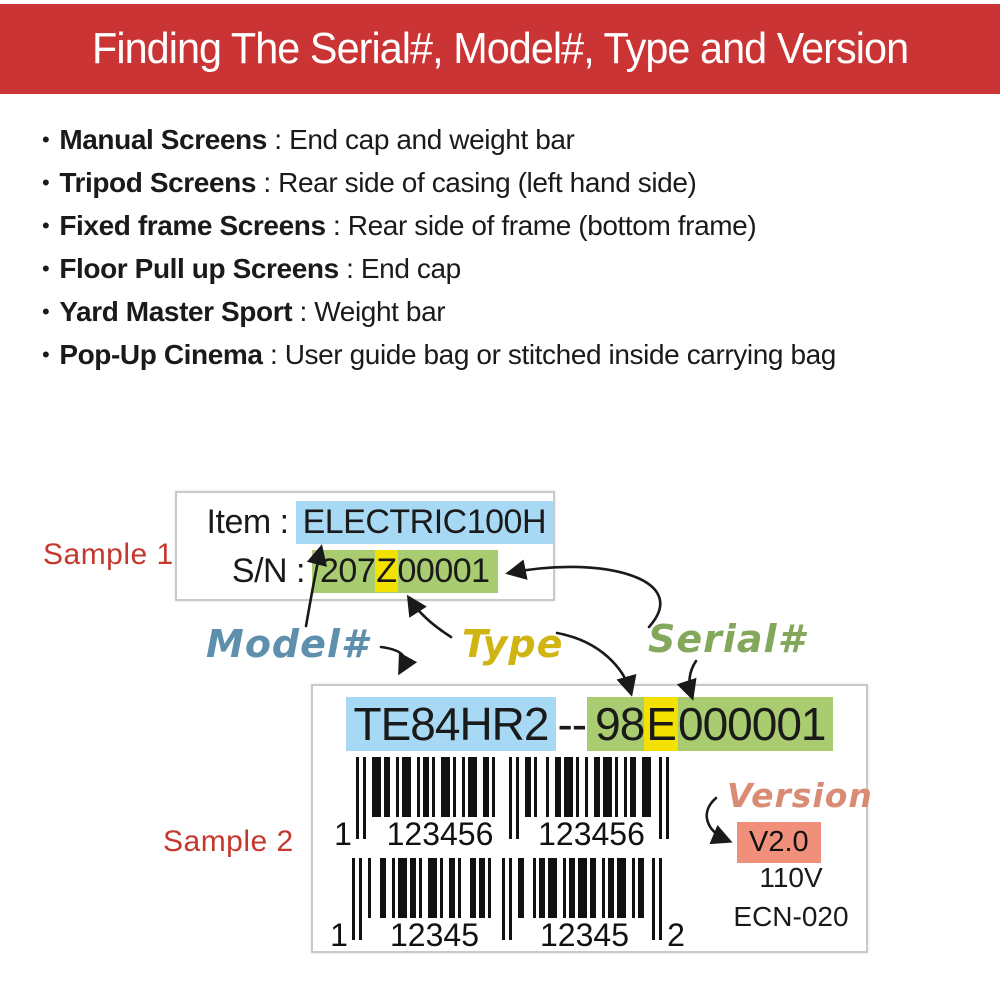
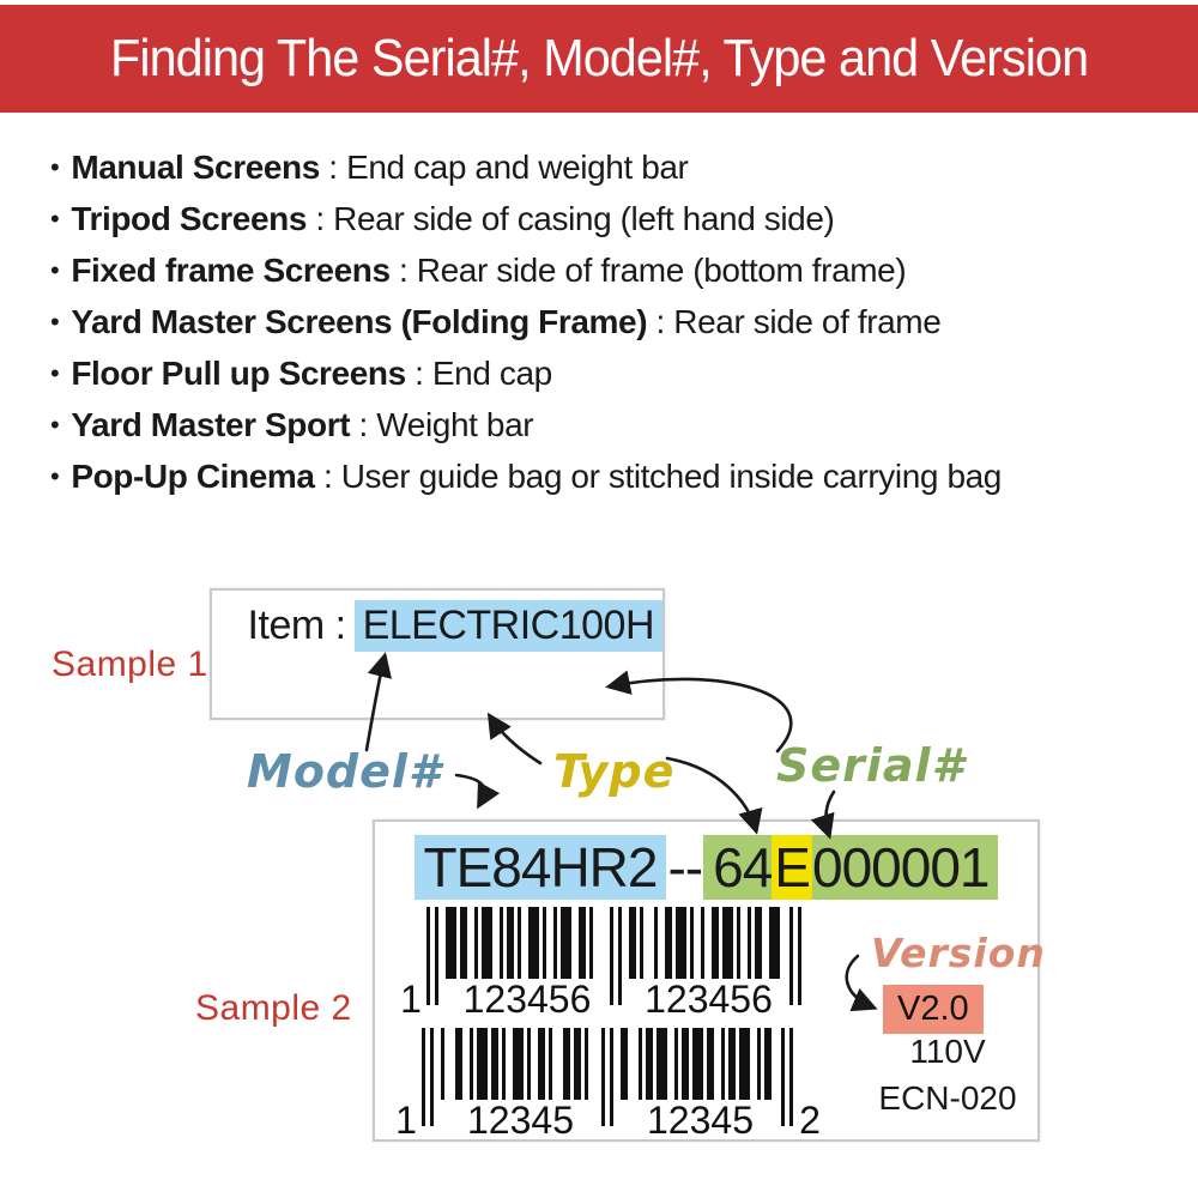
  Finding The Serial#, Model#, Type and Version
  • Manual Screens : End cap and weight bar
  • Tripod Screens : Rear side of casing (left hand side)
  • Fixed frame Screens : Rear side of frame (bottom frame)
+ • Yard Master Screens (Folding Frame) : Rear side of frame
  • Floor Pull up Screens : End cap
  • Yard Master Sport : Weight bar
  • Pop-Up Cinema : User guide bag or stitched inside carrying bag
  Sample 1
  Item :
  ELECTRIC100H
- S/N :
- 207Z00001
  Model#
  Type
  Serial#
  Sample 2
- TE84HR2 -- 98E000001
+ TE84HR2 -- 64E000001
  1
  123456
  123456
  1
  12345
  12345
  2
  Version
  V2.0
  110V
  ECN-020
